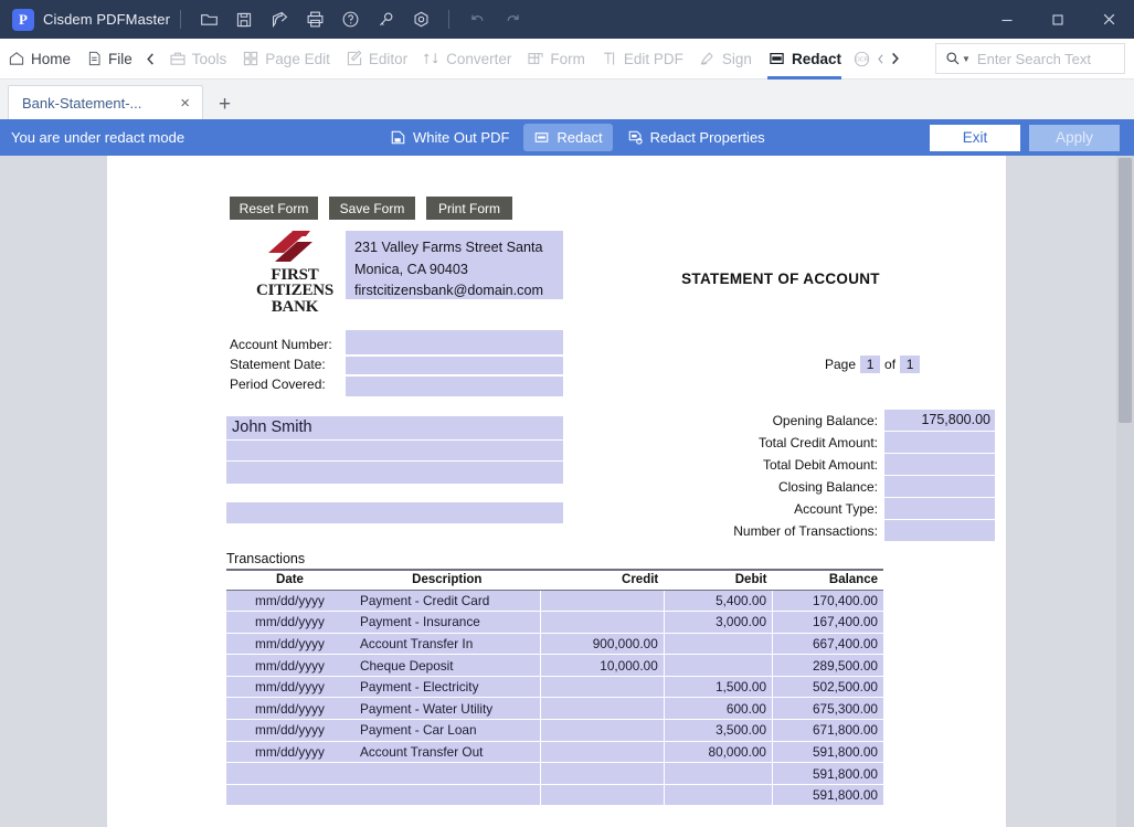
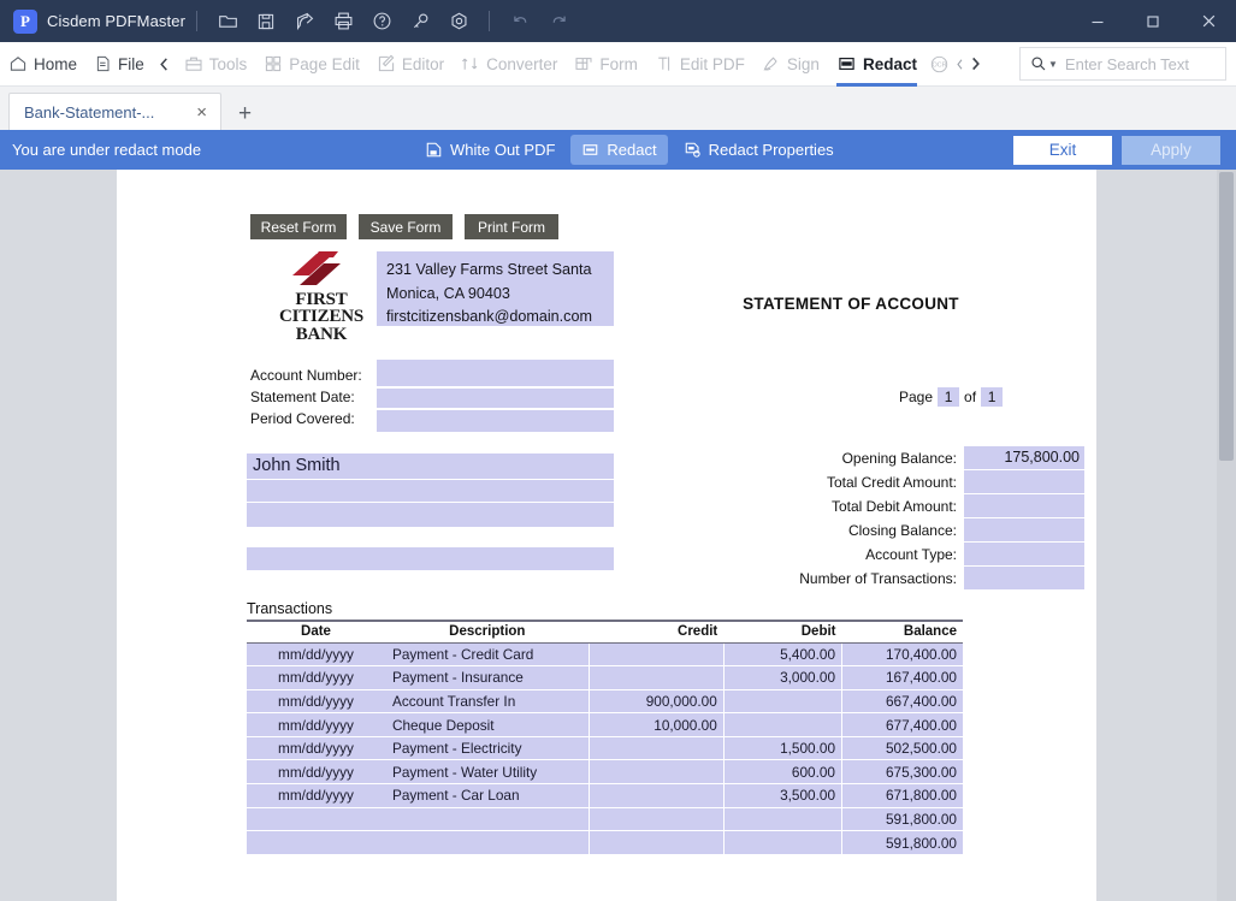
  P
  Cisdem PDFMaster
  Home
  File
  Tools
  Page Edit
  Editor
  Converter
  Form
  Edit PDF
  Sign
  Redact
  ▼
  Enter Search Text
  Bank-Statement-...
  ×
  +
  You are under redact mode
  White Out PDF
  Redact
  Redact Properties
  Exit
  Apply
  Reset Form
  Save Form
  Print Form
  FIRST
  CITIZENS
  BANK
  231 Valley Farms Street Santa Monica, CA 90403 firstcitizensbank@domain.com
  Account Number:
  Statement Date:
  Period Covered:
  John Smith
  STATEMENT OF ACCOUNT
  Page
  1
  of
  1
  Opening Balance:
  175,800.00
  Total Credit Amount:
  Total Debit Amount:
  Closing Balance:
  Account Type:
  Number of Transactions:
  Transactions
  Date	Description	Credit	Debit	Balance
  mm/dd/yyyy	Payment - Credit Card		5,400.00	170,400.00
  mm/dd/yyyy	Payment - Insurance		3,000.00	167,400.00
  mm/dd/yyyy	Account Transfer In	900,000.00		667,400.00
- mm/dd/yyyy	Cheque Deposit	10,000.00		289,500.00
+ mm/dd/yyyy	Cheque Deposit	10,000.00		677,400.00
  mm/dd/yyyy	Payment - Electricity		1,500.00	502,500.00
  mm/dd/yyyy	Payment - Water Utility		600.00	675,300.00
  mm/dd/yyyy	Payment - Car Loan		3,500.00	671,800.00
- mm/dd/yyyy	Account Transfer Out		80,000.00	591,800.00
  				591,800.00
  				591,800.00
